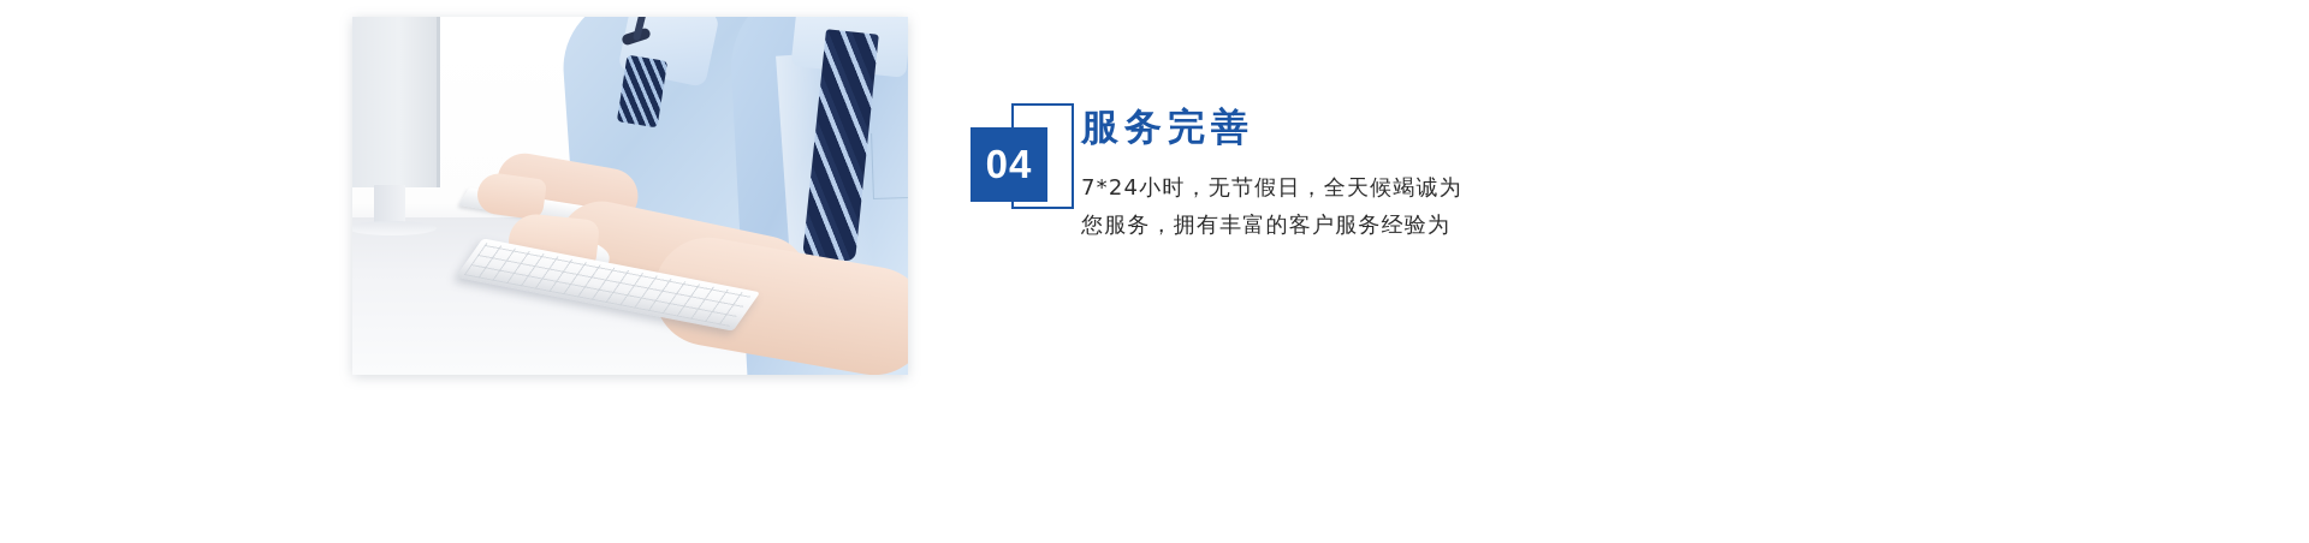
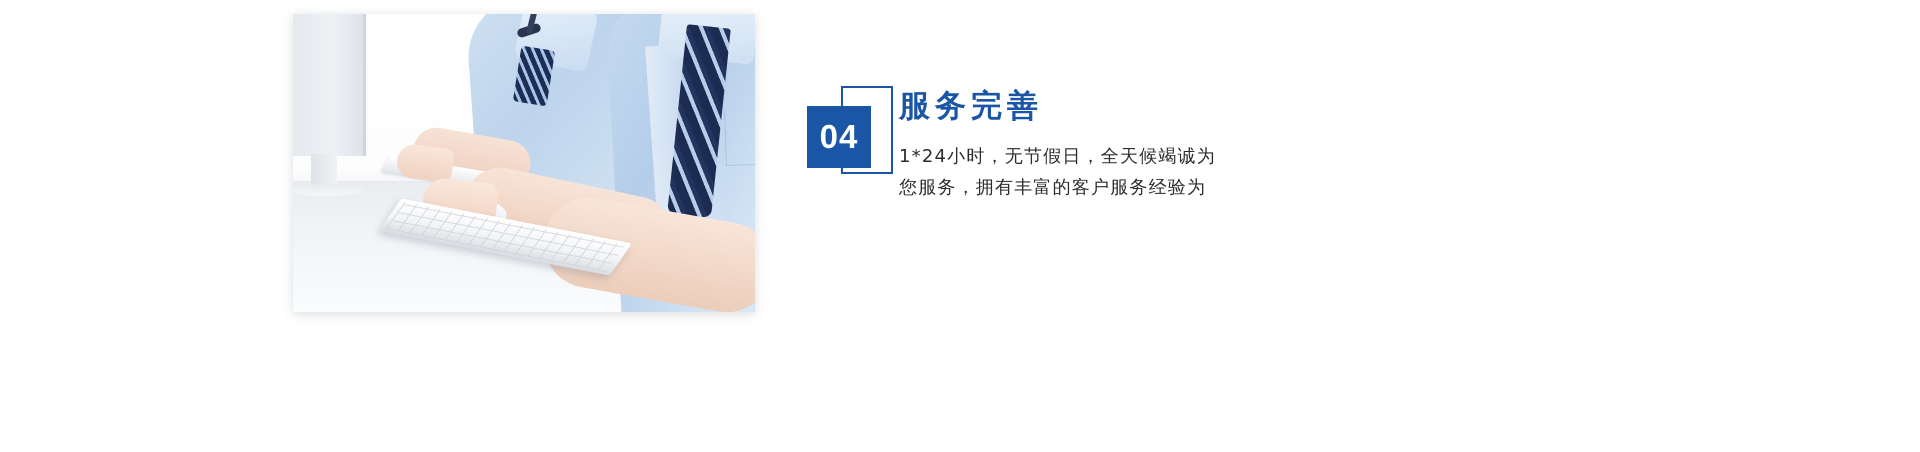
  04
  服务完善
- 7*24小时，无节假日，全天候竭诚为
+ 1*24小时，无节假日，全天候竭诚为
  您服务，拥有丰富的客户服务经验为
